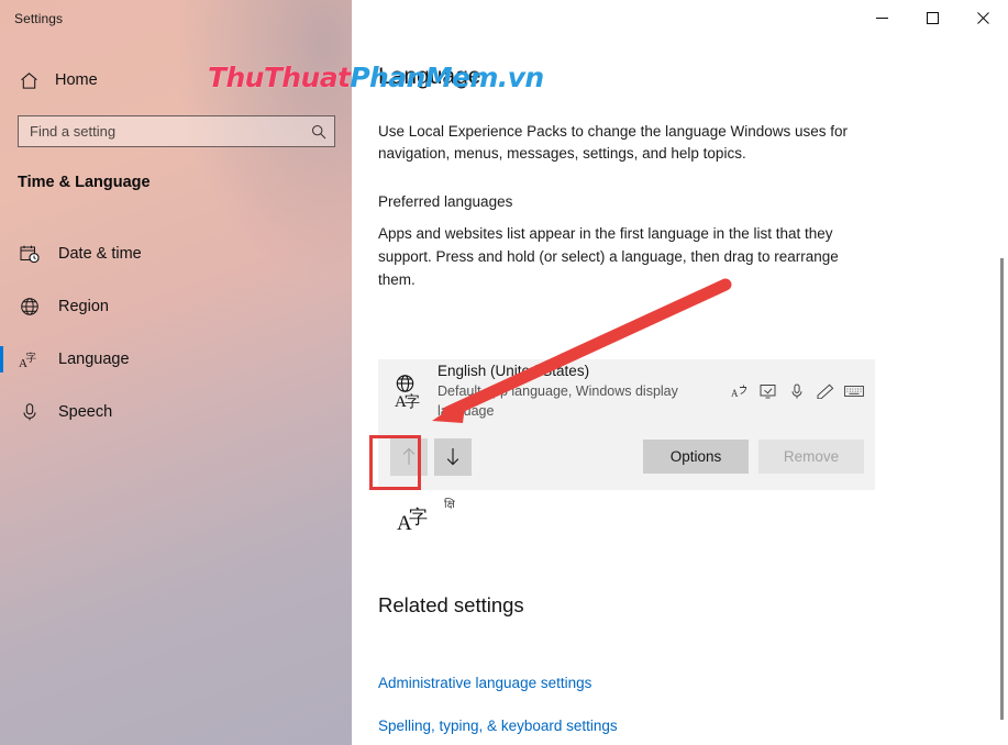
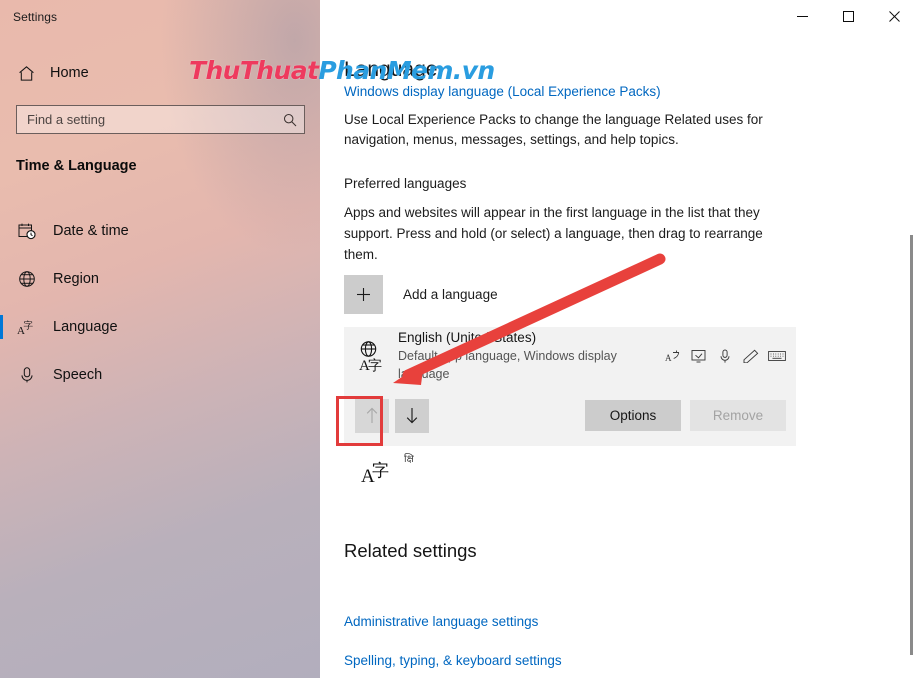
  Settings
  Home
  Find a setting
  Time & Language
  Date & time
  Region
  A
  字
  Language
  Speech
  Language
+ Windows display language (Local Experience Packs)
- Use Local Experience Packs to change the language Windows uses for navigation, menus, messages, settings, and help topics.
+ Use Local Experience Packs to change the language Related uses for navigation, menus, messages, settings, and help topics.
  Preferred languages
- Apps and websites list appear in the first language in the list that they support. Press and hold (or select) a language, then drag to rearrange them.
+ Apps and websites will appear in the first language in the list that they support. Press and hold (or select) a language, then drag to rearrange them.
+ Add a language
  A
  字
  English (Unittates)
  Default language, Windows display luage
  A
  Options
  Remove
  A
  字
  क्षि
  Related settings
  Administrative language settings
  Spelling, typing, & keyboard settings
  ThuThuatPhanMem.vn
